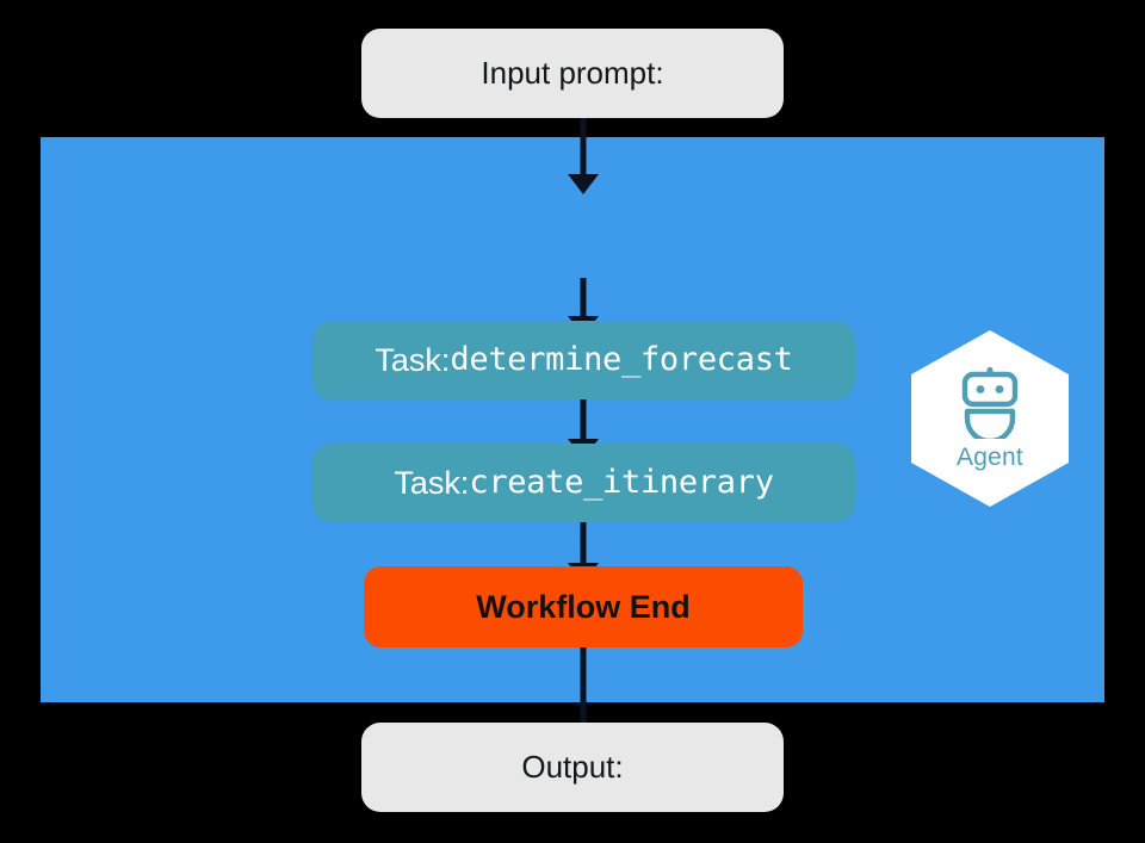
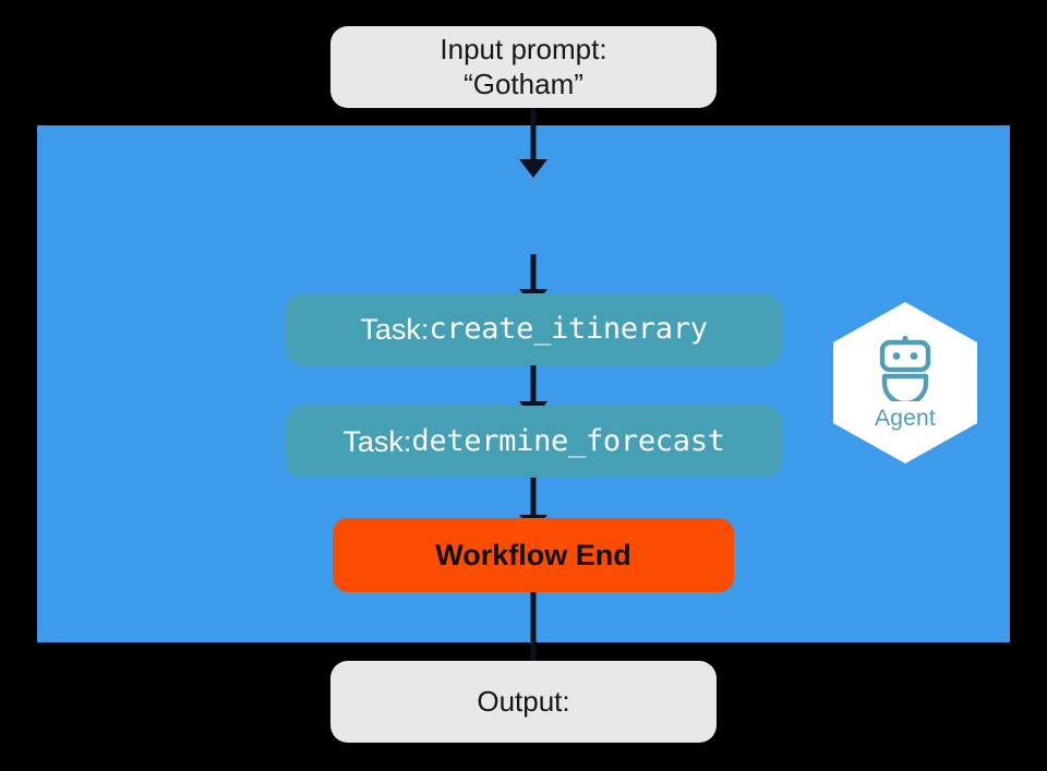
  Input prompt:
+ “Gotham”
  Task:
- determine_forecast
+ create_itinerary
  Task:
- create_itinerary
+ determine_forecast
  Workflow End
  Output:
  Agent
